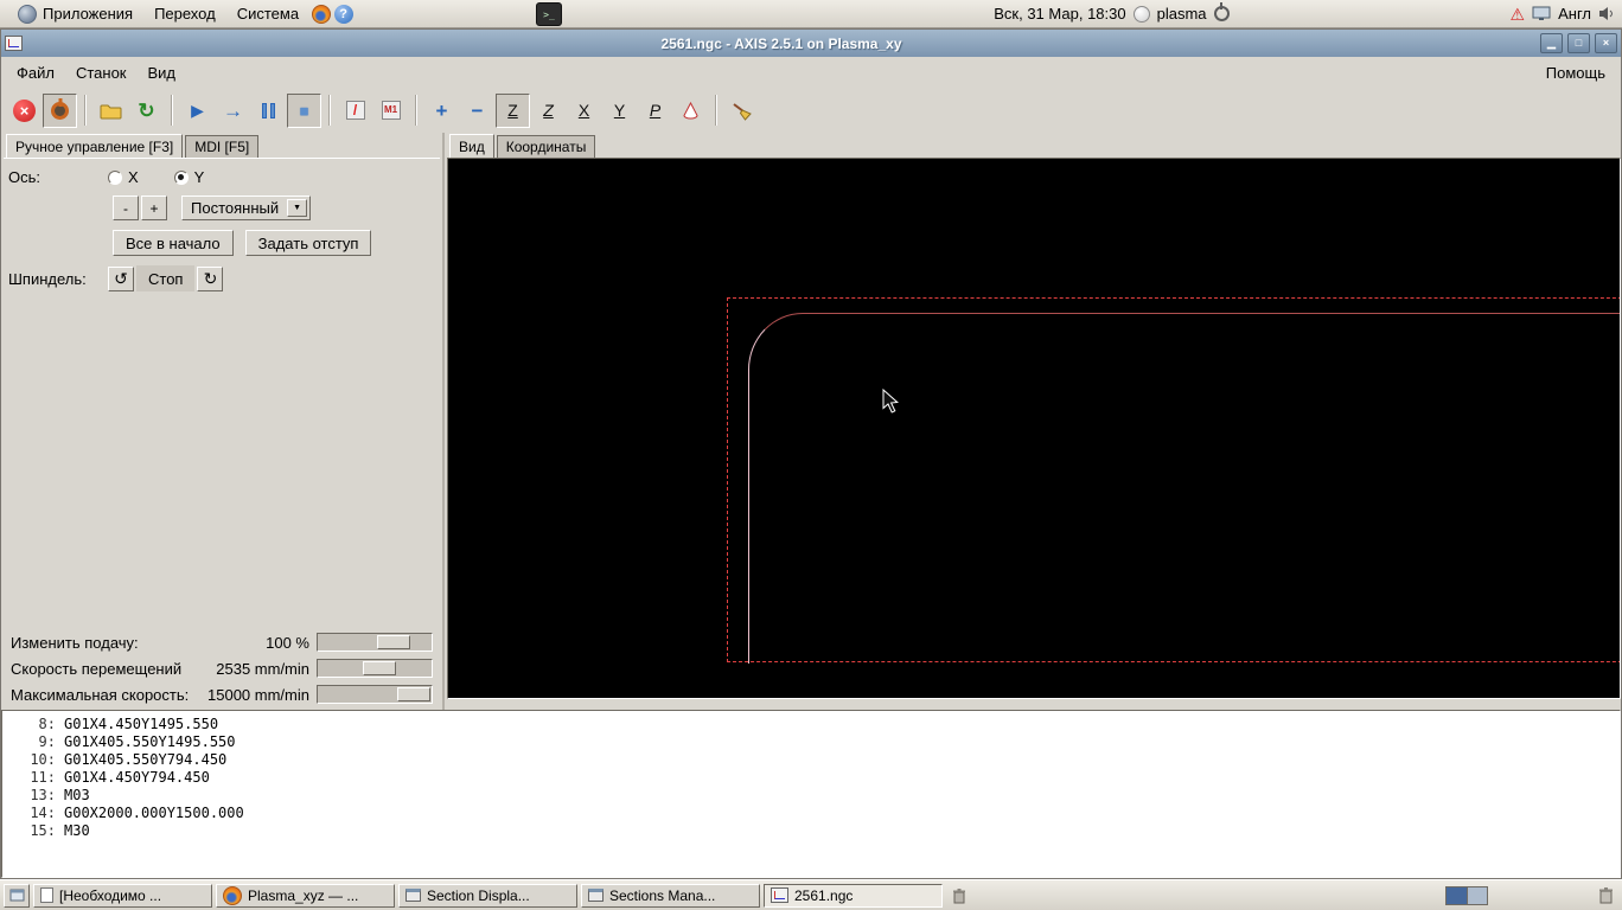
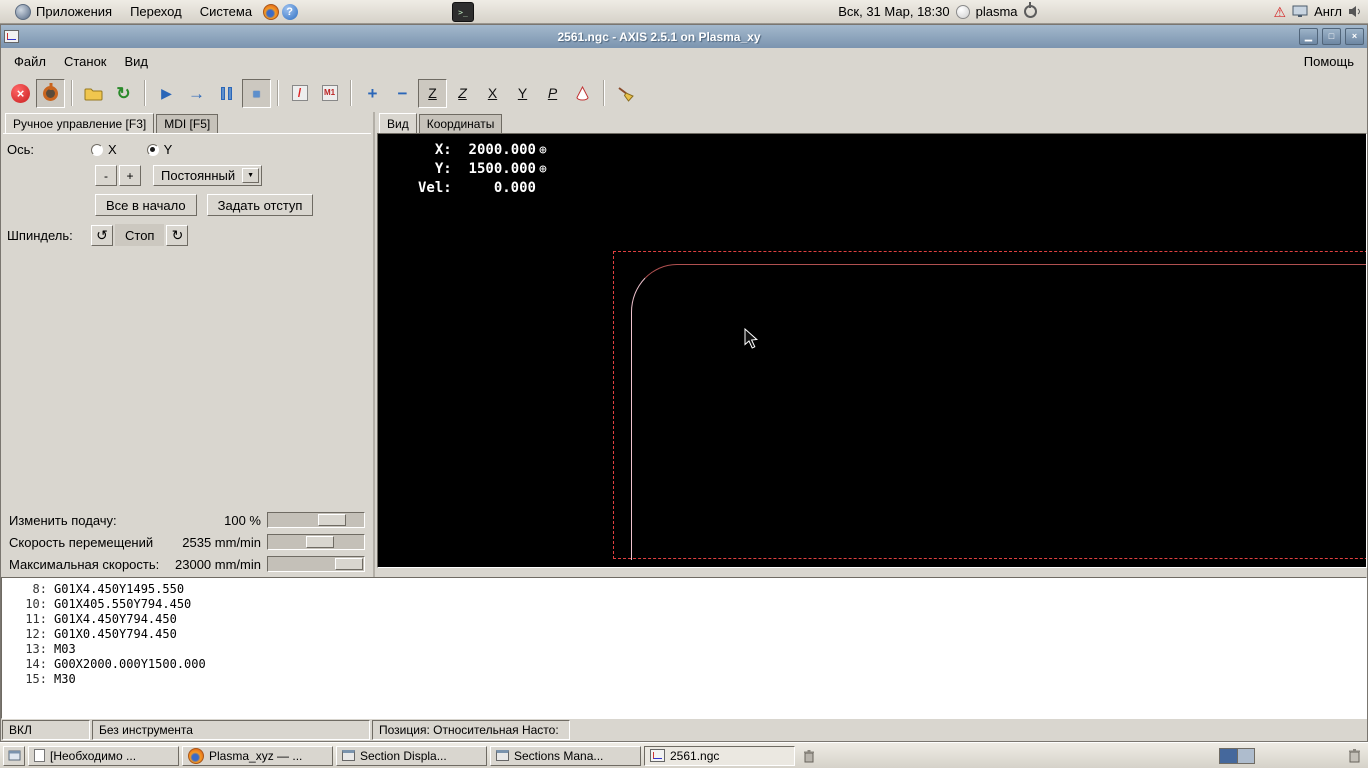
  Приложения
  Переход
  Система
  ?
  >_
  Вск, 31 Мар, 18:30
  plasma
  ⚠
  Англ
  2561.ngc - AXIS 2.5.1 on Plasma_xy
  ▁
  □
  ×
  Файл
  Станок
  Вид
  Помощь
  ×
  ↻
  ▶
  →
  ■
  /
  M1
  +
  −
  Z
  Z
  X
  Y
  P
  Ручное управление [F3]
  MDI [F5]
  Ось:
  X
  Y
  -
  +
  Постоянный
  Все в начало
  Задать отступ
  Шпиндель:
  ↺
  Стоп
  ↻
  Изменить подачу:
  100 %
  Скорость перемещений
  2535 mm/min
  Максимальная скорость:
- 15000 mm/min
+ 23000 mm/min
  Вид
  Координаты
+ X: 2000.000 ⊕
+ Y: 1500.000 ⊕
+ Vel: 0.000
  8:
  G01X4.450Y1495.550
- 9:
- G01X405.550Y1495.550
  10:
  G01X405.550Y794.450
  11:
  G01X4.450Y794.450
+ 12:
+ G01X0.450Y794.450
  13:
  M03
  14:
  G00X2000.000Y1500.000
  15:
  M30
+ ВКЛ
+ Без инструмента
+ Позиция: Относительная Насто:
  [Необходимо ...
  Plasma_xyz — ...
  Section Displa...
  Sections Mana...
  2561.ngc
